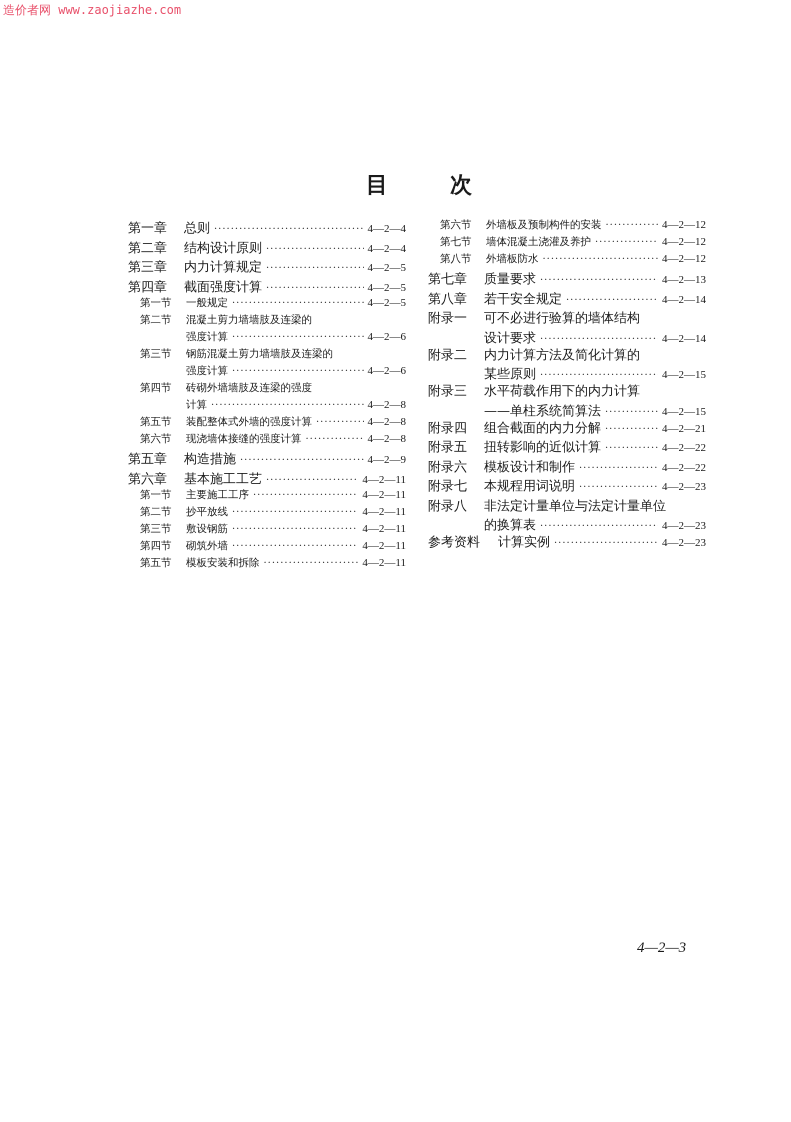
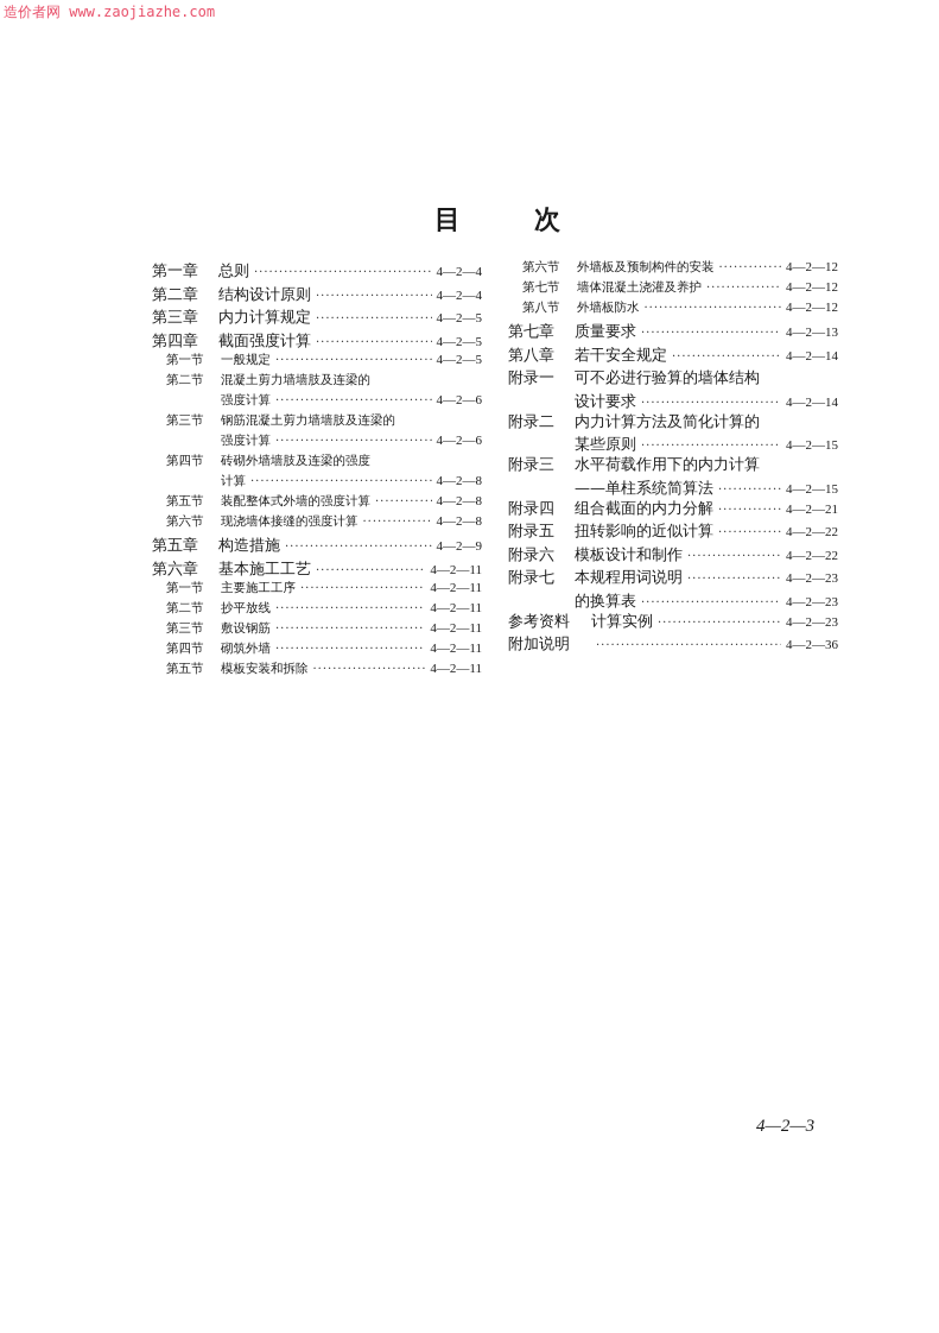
  造价者网 www.zaojiazhe.com
  目
  次
  第一章
  总则
  4—2—4
  第二章
  结构设计原则
  4—2—4
  第三章
  内力计算规定
  4—2—5
  第四章
  截面强度计算
  4—2—5
  第一节
  一般规定
  4—2—5
  第二节
  混凝土剪力墙墙肢及连梁的
  强度计算
  4—2—6
  第三节
  钢筋混凝土剪力墙墙肢及连梁的
  强度计算
  4—2—6
  第四节
  砖砌外墙墙肢及连梁的强度
  计算
  4—2—8
  第五节
  装配整体式外墙的强度计算
  4—2—8
  第六节
  现浇墙体接缝的强度计算
  4—2—8
  第五章
  构造措施
  4—2—9
  第六章
  基本施工工艺
  4—2—11
  第一节
  主要施工工序
  4—2—11
  第二节
  抄平放线
  4—2—11
  第三节
  敷设钢筋
  4—2—11
  第四节
  砌筑外墙
  4—2—11
  第五节
  模板安装和拆除
  4—2—11
  第六节
  外墙板及预制构件的安装
  4—2—12
  第七节
  墙体混凝土浇灌及养护
  4—2—12
  第八节
  外墙板防水
  4—2—12
  第七章
  质量要求
  4—2—13
  第八章
  若干安全规定
  4—2—14
  附录一
  可不必进行验算的墙体结构
  设计要求
  4—2—14
  附录二
  内力计算方法及简化计算的
  某些原则
  4—2—15
  附录三
  水平荷载作用下的内力计算
  ——单柱系统简算法
  4—2—15
  附录四
  组合截面的内力分解
  4—2—21
  附录五
  扭转影响的近似计算
  4—2—22
  附录六
  模板设计和制作
  4—2—22
  附录七
  本规程用词说明
  4—2—23
- 附录八
- 非法定计量单位与法定计量单位
  的换算表
  4—2—23
  参考资料
  计算实例
  4—2—23
+ 附加说明
+ 4—2—36
  4—2—3
